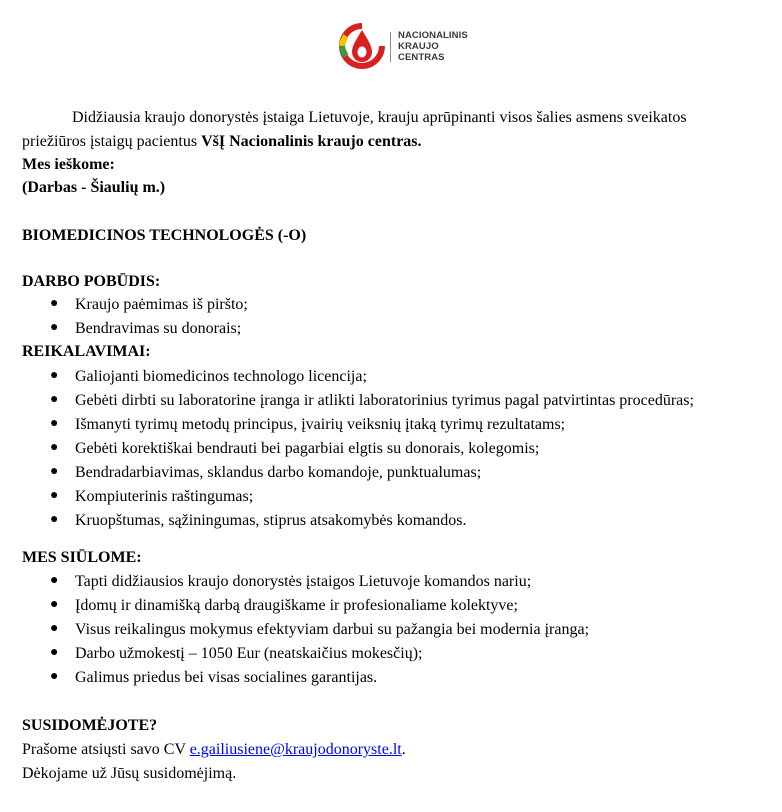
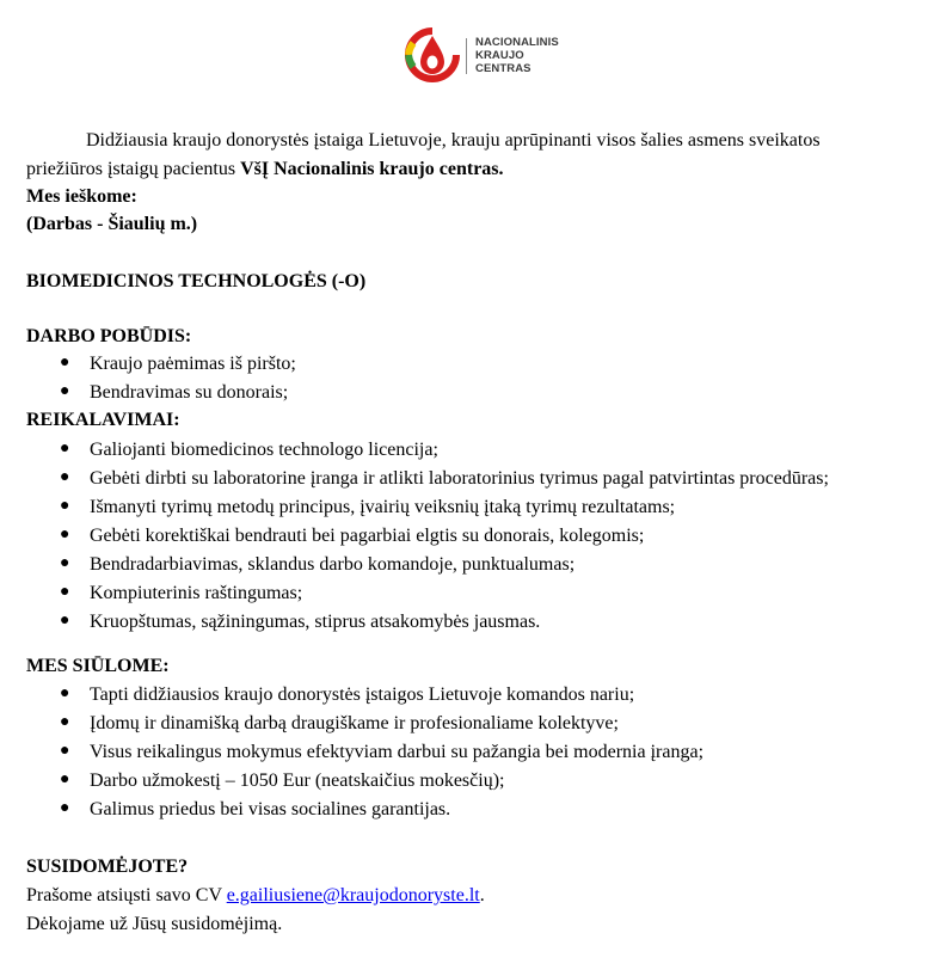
  NACIONALINIS
  KRAUJO
  CENTRAS
  Didžiausia kraujo donorystės įstaiga Lietuvoje, krauju aprūpinanti visos šalies asmens sveikatos
  priežiūros įstaigų pacientus VšĮ Nacionalinis kraujo centras.
  Mes ieškome:
  (Darbas - Šiaulių m.)
  BIOMEDICINOS TECHNOLOGĖS (-O)
  DARBO POBŪDIS:
  ●
  Kraujo paėmimas iš piršto;
  ●
  Bendravimas su donorais;
  REIKALAVIMAI:
  ●
  Galiojanti biomedicinos technologo licencija;
  ●
  Gebėti dirbti su laboratorine įranga ir atlikti laboratorinius tyrimus pagal patvirtintas procedūras;
  ●
  Išmanyti tyrimų metodų principus, įvairių veiksnių įtaką tyrimų rezultatams;
  ●
  Gebėti korektiškai bendrauti bei pagarbiai elgtis su donorais, kolegomis;
  ●
  Bendradarbiavimas, sklandus darbo komandoje, punktualumas;
  ●
  Kompiuterinis raštingumas;
  ●
- Kruopštumas, sąžiningumas, stiprus atsakomybės komandos.
+ Kruopštumas, sąžiningumas, stiprus atsakomybės jausmas.
  MES SIŪLOME:
  ●
  Tapti didžiausios kraujo donorystės įstaigos Lietuvoje komandos nariu;
  ●
  Įdomų ir dinamišką darbą draugiškame ir profesionaliame kolektyve;
  ●
  Visus reikalingus mokymus efektyviam darbui su pažangia bei modernia įranga;
  ●
  Darbo užmokestį – 1050 Eur (neatskaičius mokesčių);
  ●
  Galimus priedus bei visas socialines garantijas.
  SUSIDOMĖJOTE?
  Prašome atsiųsti savo CV e.gailiusiene@kraujodonoryste.lt.
  Dėkojame už Jūsų susidomėjimą.
